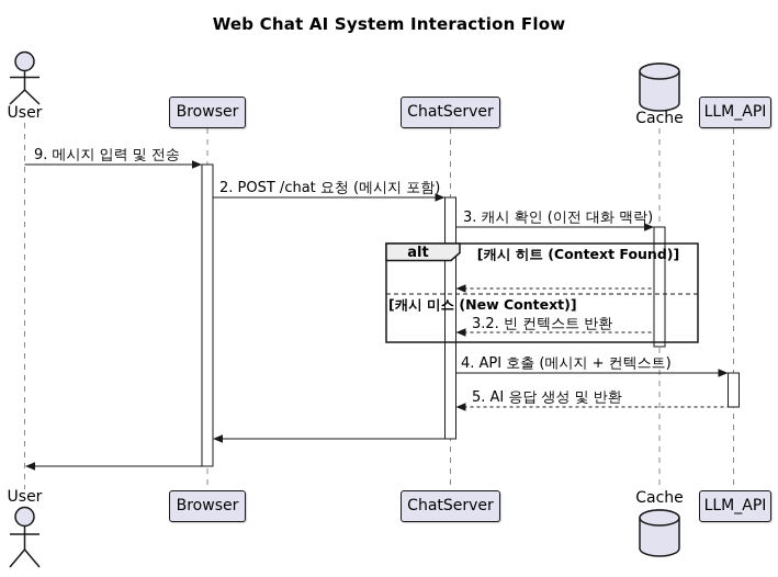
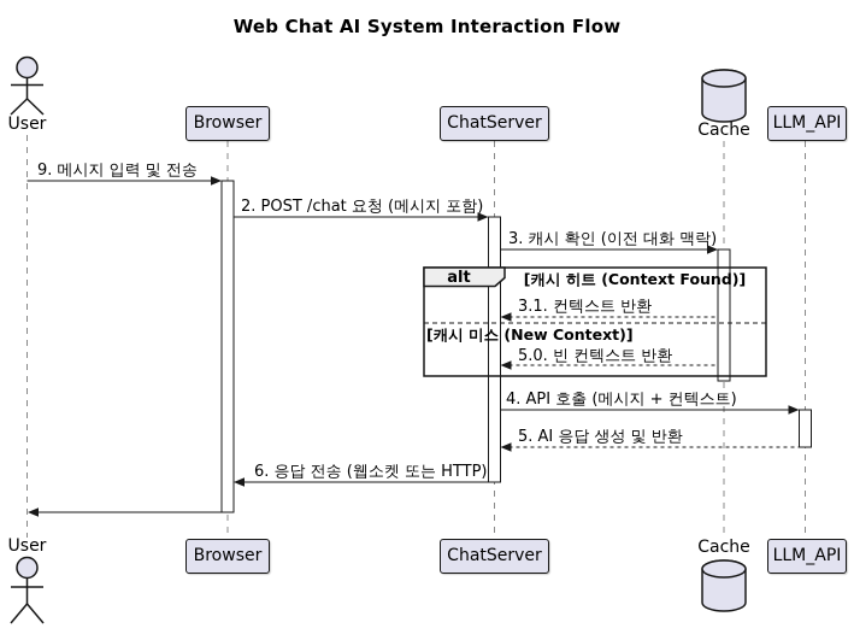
  Web Chat AI System Interaction Flow
  User
  Browser
  ChatServer
  Cache
  LLM_API
  User
  Browser
  ChatServer
  Cache
  LLM_API
  9. 메시지 입력 및 전송
  2. POST /chat 요청 (메시지 포함)
  3. 캐시 확인 (이전 대화 맥락)
+ 3.1. 컨텍스트 반환
- 3.2. 빈 컨텍스트 반환
+ 5.0. 빈 컨텍스트 반환
  4. API 호출 (메시지 + 컨텍스트)
  5. AI 응답 생성 및 반환
+ 6. 응답 전송 (웹소켓 또는 HTTP)
  alt
  [캐시 히트 (Context Found)]
  [캐시 미스 (New Context)]
